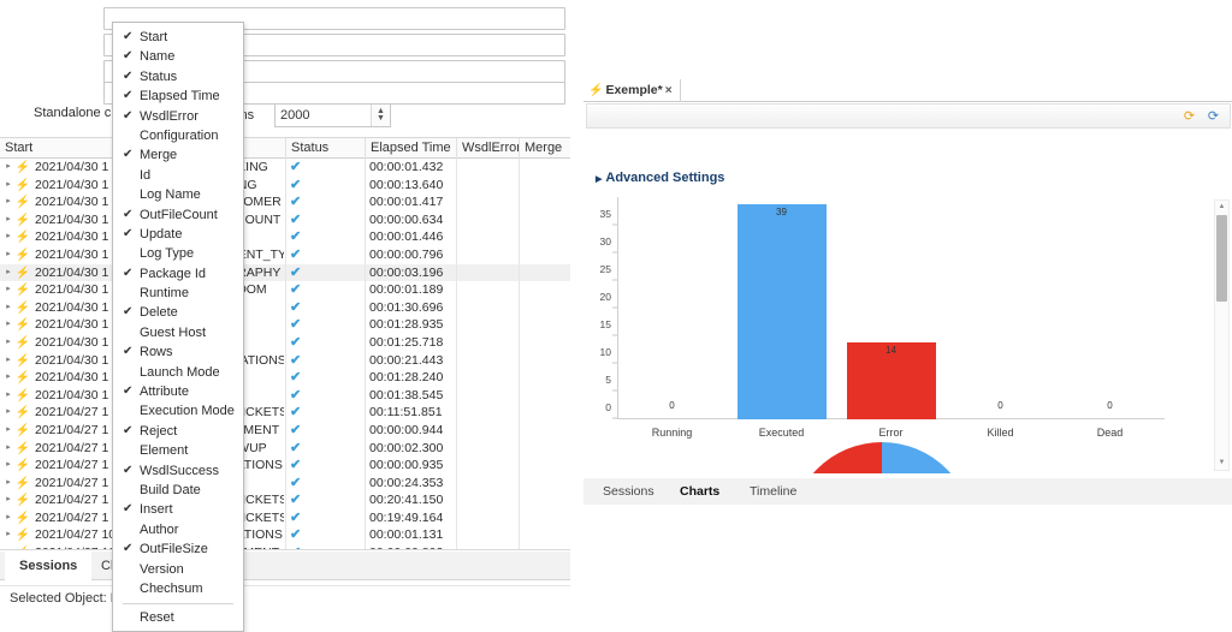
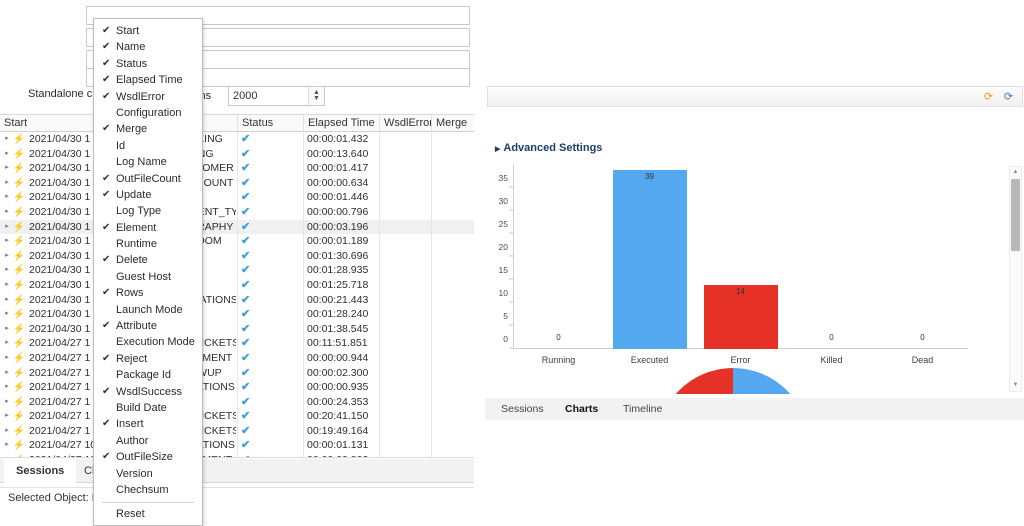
  Standalone c
  2000
  Start
  Status
  Elapsed Time
  WsdlError
  Merge
  ⚡
  2021/04/30 1
  ✔
  00:00:01.432
  ⚡
  2021/04/30 1
  ✔
  00:00:13.640
  ⚡
  2021/04/30 1
  ✔
  00:00:01.417
  ⚡
  2021/04/30 1
  ✔
  00:00:00.634
  ⚡
  2021/04/30 1
  ✔
  00:00:01.446
  ⚡
  2021/04/30 1
  NT_TY
  ✔
  00:00:00.796
  ⚡
  2021/04/30 1
  ✔
  00:00:03.196
  ⚡
  2021/04/30 1
  ✔
  00:00:01.189
  ⚡
  2021/04/30 1
  ✔
  00:01:30.696
  ⚡
  2021/04/30 1
  ✔
  00:01:28.935
  ⚡
  2021/04/30 1
  ✔
  00:01:25.718
  ⚡
  2021/04/30 1
  ✔
  00:00:21.443
  ⚡
  2021/04/30 1
  ✔
  00:01:28.240
  ⚡
  2021/04/30 1
  ✔
  00:01:38.545
  ⚡
  2021/04/27 1
  ✔
  00:11:51.851
  ⚡
  2021/04/27 1
  ✔
  00:00:00.944
  ⚡
  2021/04/27 1
  ✔
  00:00:02.300
  ⚡
  2021/04/27 1
  TIONS
  ✔
  00:00:00.935
  ⚡
  2021/04/27 1
  ✔
  00:00:24.353
  ⚡
  2021/04/27 1
  ✔
  00:20:41.150
  ⚡
  2021/04/27 1
  ✔
  00:19:49.164
  ⚡
  2021/04/27 1
  TIONS
  ✔
  00:00:01.131
  Sessions
  Selected Object:
  ✔
  Start
  ✔
  Name
  ✔
  Status
  ✔
  Elapsed Time
  ✔
  WsdlError
  Configuration
  ✔
  Merge
  Id
  Log Name
  ✔
  OutFileCount
  ✔
  Update
  Log Type
  ✔
- Package Id
+ Element
  Runtime
  ✔
  Delete
  Guest Host
  ✔
  Rows
  Launch Mode
  ✔
  Attribute
  Execution Mode
  ✔
  Reject
- Element
+ Package Id
  ✔
  WsdlSuccess
  Build Date
  ✔
  Insert
  Author
  ✔
  OutFileSize
  Version
  Chechsum
  Reset
- ⚡ Exemple* ×
  ⟳
  ⟳
  Advanced Settings
  0
  5
  10
  15
  20
  25
  30
  35
  0
  39
  14
  0
  0
  Running
  Executed
  Error
  Killed
  Dead
  Sessions
  Charts
  Timeline
